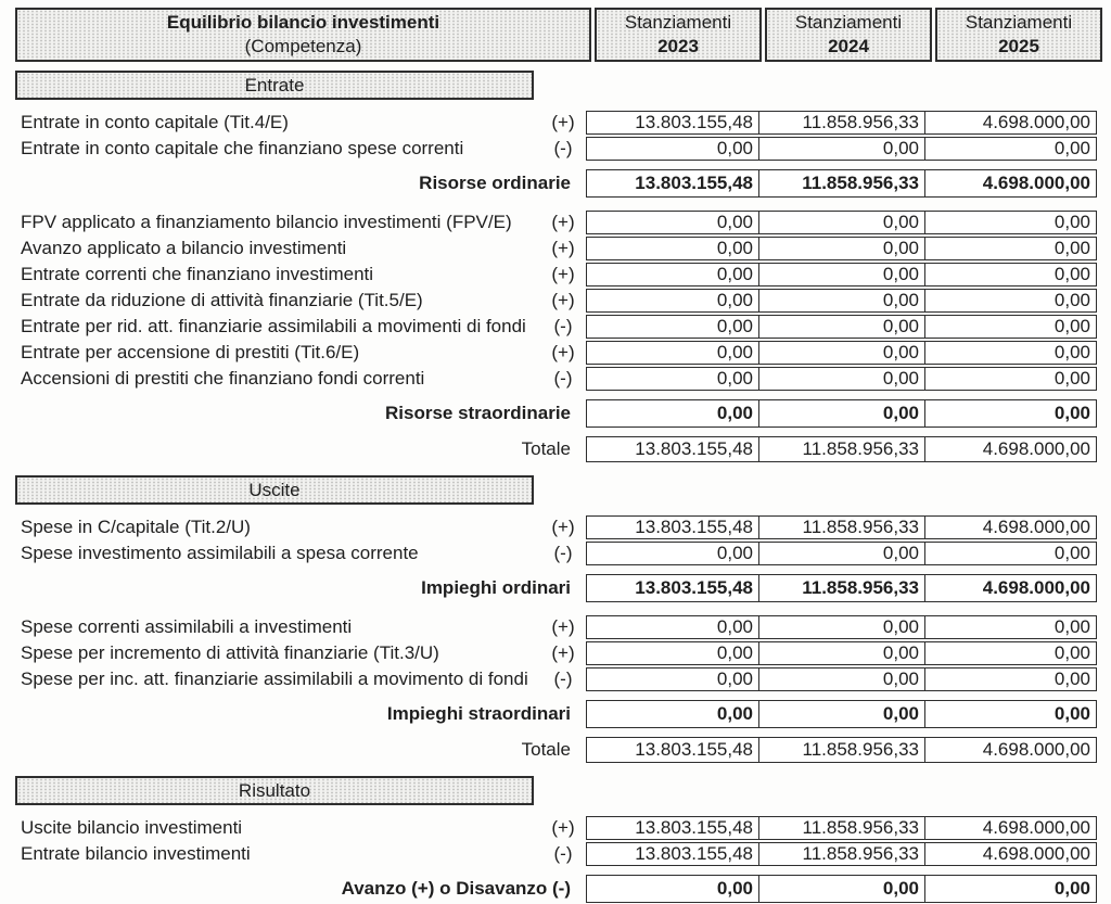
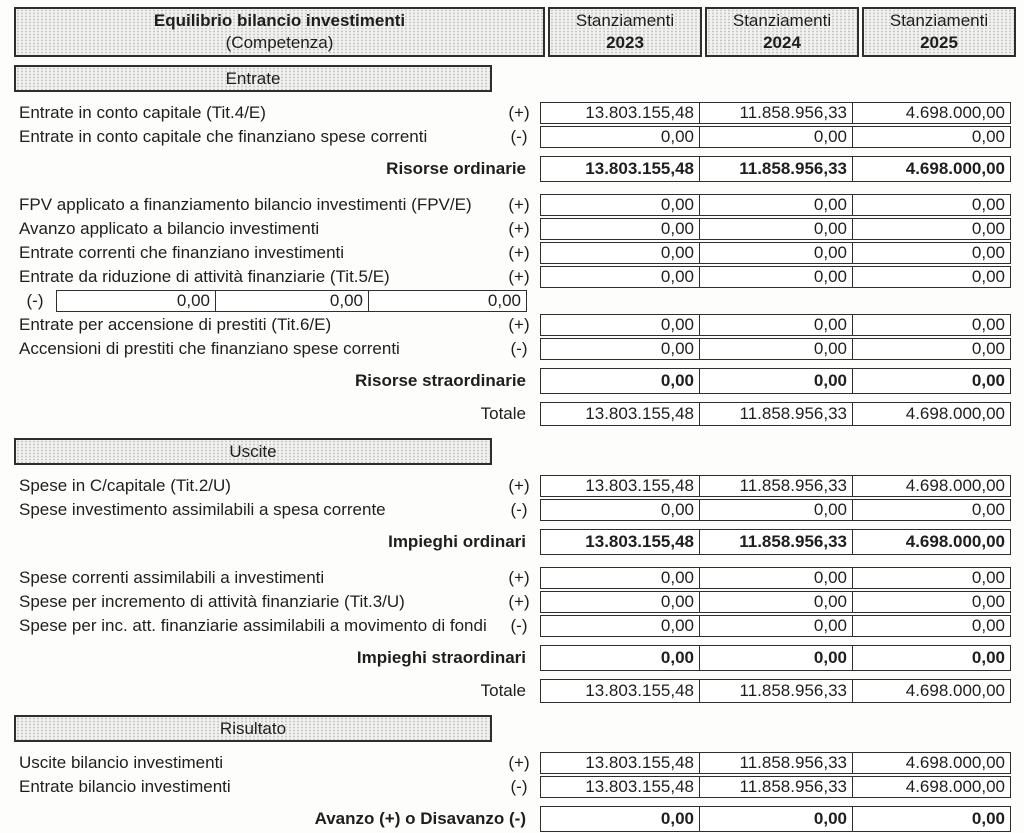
  Equilibrio bilancio investimenti
  (Competenza)
  Stanziamenti
  2023
  Stanziamenti
  2024
  Stanziamenti
  2025
  Entrate
  Entrate in conto capitale (Tit.4/E)
  (+)
  13.803.155,48
  11.858.956,33
  4.698.000,00
  Entrate in conto capitale che finanziano spese correnti
  (-)
  0,00
  0,00
  0,00
  Risorse ordinarie
  13.803.155,48
  11.858.956,33
  4.698.000,00
  FPV applicato a finanziamento bilancio investimenti (FPV/E)
  (+)
  0,00
  0,00
  0,00
  Avanzo applicato a bilancio investimenti
  (+)
  0,00
  0,00
  0,00
  Entrate correnti che finanziano investimenti
  (+)
  0,00
  0,00
  0,00
  Entrate da riduzione di attività finanziarie (Tit.5/E)
  (+)
  0,00
  0,00
  0,00
- Entrate per rid. att. finanziarie assimilabili a movimenti di fondi
  (-)
  0,00
  0,00
  0,00
  Entrate per accensione di prestiti (Tit.6/E)
  (+)
  0,00
  0,00
  0,00
- Accensioni di prestiti che finanziano fondi correnti
+ Accensioni di prestiti che finanziano spese correnti
  (-)
  0,00
  0,00
  0,00
  Risorse straordinarie
  0,00
  0,00
  0,00
  Totale
  13.803.155,48
  11.858.956,33
  4.698.000,00
  Uscite
  Spese in C/capitale (Tit.2/U)
  (+)
  13.803.155,48
  11.858.956,33
  4.698.000,00
  Spese investimento assimilabili a spesa corrente
  (-)
  0,00
  0,00
  0,00
  Impieghi ordinari
  13.803.155,48
  11.858.956,33
  4.698.000,00
  Spese correnti assimilabili a investimenti
  (+)
  0,00
  0,00
  0,00
  Spese per incremento di attività finanziarie (Tit.3/U)
  (+)
  0,00
  0,00
  0,00
  Spese per inc. att. finanziarie assimilabili a movimento di fondi
  (-)
  0,00
  0,00
  0,00
  Impieghi straordinari
  0,00
  0,00
  0,00
  Totale
  13.803.155,48
  11.858.956,33
  4.698.000,00
  Risultato
  Uscite bilancio investimenti
  (+)
  13.803.155,48
  11.858.956,33
  4.698.000,00
  Entrate bilancio investimenti
  (-)
  13.803.155,48
  11.858.956,33
  4.698.000,00
  Avanzo (+) o Disavanzo (-)
  0,00
  0,00
  0,00
